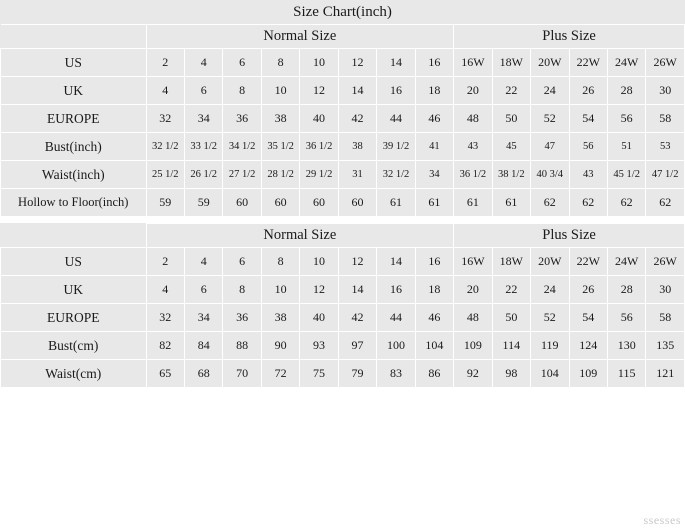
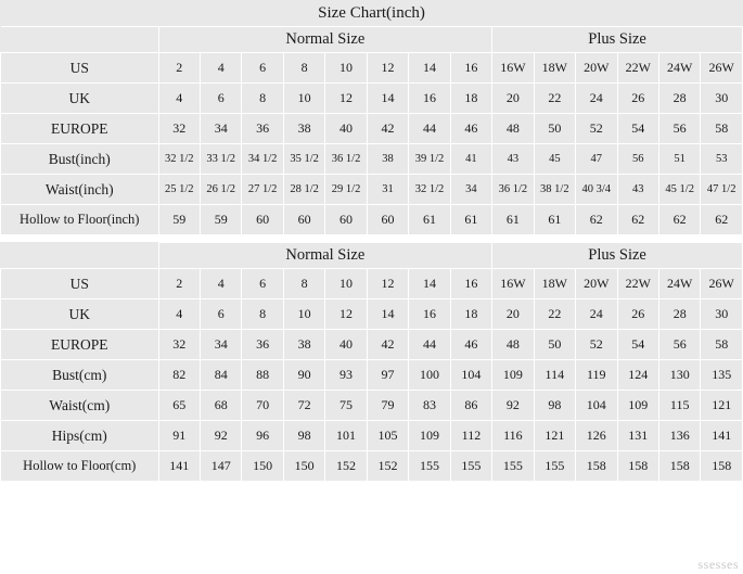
  Size Chart(inch)
  	Normal Size	Plus Size
  US	2	4	6	8	10	12	14	16	16W	18W	20W	22W	24W	26W
  UK	4	6	8	10	12	14	16	18	20	22	24	26	28	30
  EUROPE	32	34	36	38	40	42	44	46	48	50	52	54	56	58
  Bust(inch)	32 1/2	33 1/2	34 1/2	35 1/2	36 1/2	38	39 1/2	41	43	45	47	56	51	53
  Waist(inch)	25 1/2	26 1/2	27 1/2	28 1/2	29 1/2	31	32 1/2	34	36 1/2	38 1/2	40 3/4	43	45 1/2	47 1/2
  Hollow to Floor(inch)	59	59	60	60	60	60	61	61	61	61	62	62	62	62
  	Normal Size	Plus Size
  US	2	4	6	8	10	12	14	16	16W	18W	20W	22W	24W	26W
  UK	4	6	8	10	12	14	16	18	20	22	24	26	28	30
  EUROPE	32	34	36	38	40	42	44	46	48	50	52	54	56	58
  Bust(cm)	82	84	88	90	93	97	100	104	109	114	119	124	130	135
  Waist(cm)	65	68	70	72	75	79	83	86	92	98	104	109	115	121
+ Hips(cm)	91	92	96	98	101	105	109	112	116	121	126	131	136	141
+ Hollow to Floor(cm)	141	147	150	150	152	152	155	155	155	155	158	158	158	158
  ssesses
